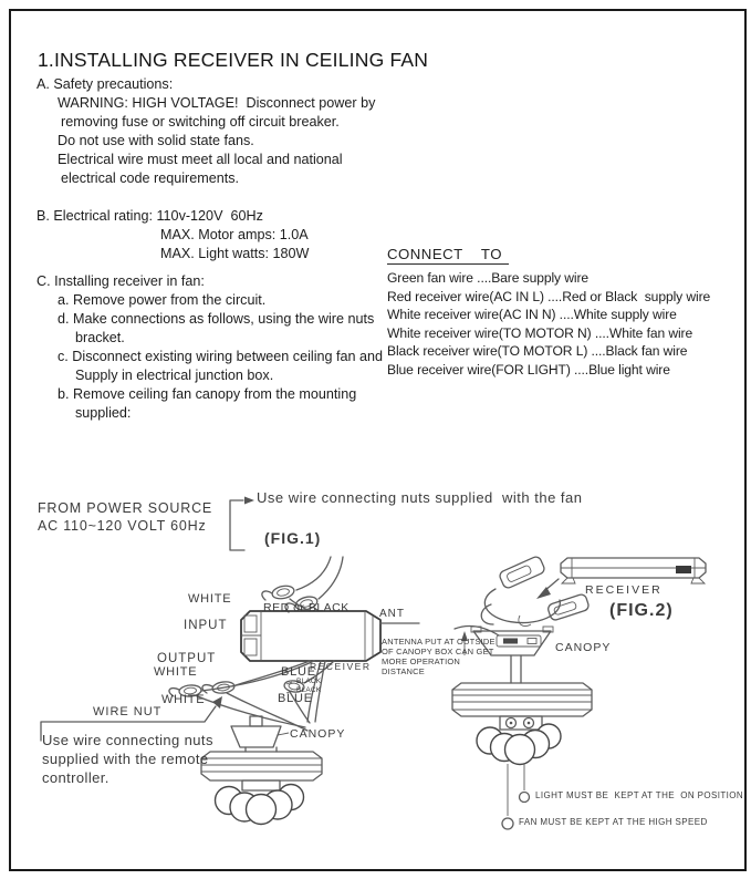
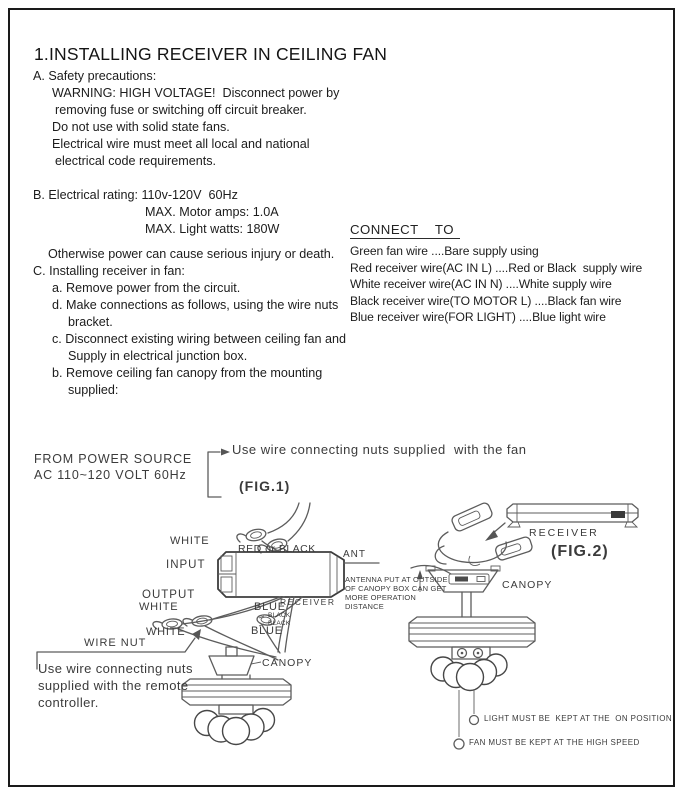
  1.INSTALLING RECEIVER IN CEILING FAN
  A. Safety precautions:
  WARNING: HIGH VOLTAGE! Disconnect power by
  removing fuse or switching off circuit breaker.
  Do not use with solid state fans.
  Electrical wire must meet all local and national
  electrical code requirements.
  B. Electrical rating: 110v-120V 60Hz
  MAX. Motor amps: 1.0A
  MAX. Light watts: 180W
+ Otherwise power can cause serious injury or death.
  C. Installing receiver in fan:
  a. Remove power from the circuit.
  d. Make connections as follows, using the wire nuts
  bracket.
  c. Disconnect existing wiring between ceiling fan and
  Supply in electrical junction box.
  b. Remove ceiling fan canopy from the mounting
  supplied:
  CONNECT TO
- Green fan wire ....Bare supply wire
+ Green fan wire ....Bare supply using
  Red receiver wire(AC IN L) ....Red or Black supply wire
  White receiver wire(AC IN N) ....White supply wire
- White receiver wire(TO MOTOR N) ....White fan wire
  Black receiver wire(TO MOTOR L) ....Black fan wire
  Blue receiver wire(FOR LIGHT) ....Blue light wire
  FROM POWER SOURCE
  AC 110~120 VOLT 60Hz
  Use wire connecting nuts supplied with the fan
  (FIG.1)
  WHITE
  RED or BLACK
  INPUT
  OUTPUT
  RECEIVER
  ANT
  WHITE
  WHITE
  BLUE
  BLUE
  CANOPY
  WIRE NUT
  Use wire connecting nuts
  supplied with the remote
  controller.
  RECEIVER
  (FIG.2)
  CANOPY
  ANTENNA PUT AT OUTSIDE
  OF CANOPY BOX CAN GET
  MORE OPERATION
  DISTANCE
  LIGHT MUST BE KEPT AT THE ON POSITION
  FAN MUST BE KEPT AT THE HIGH SPEED
